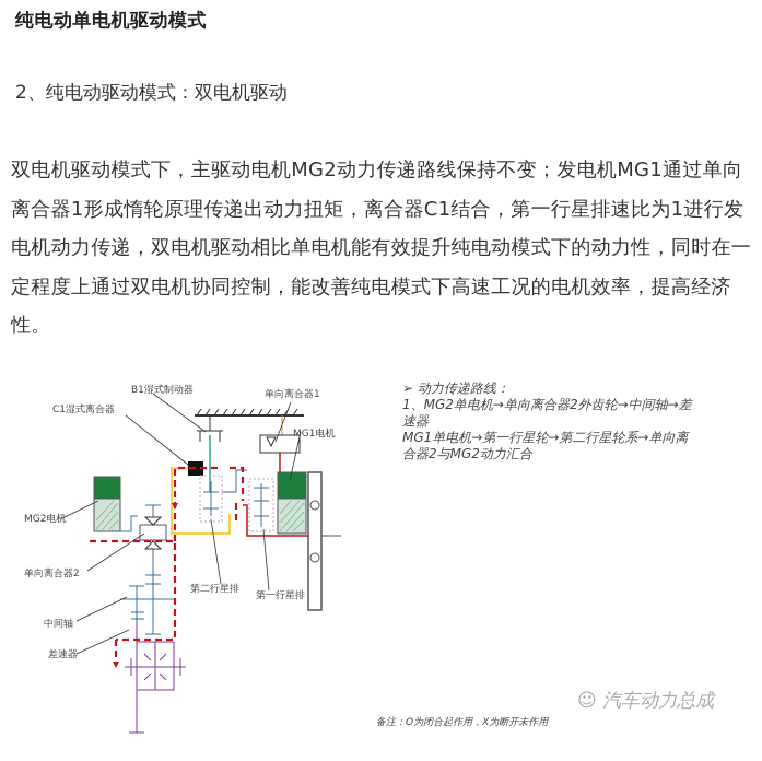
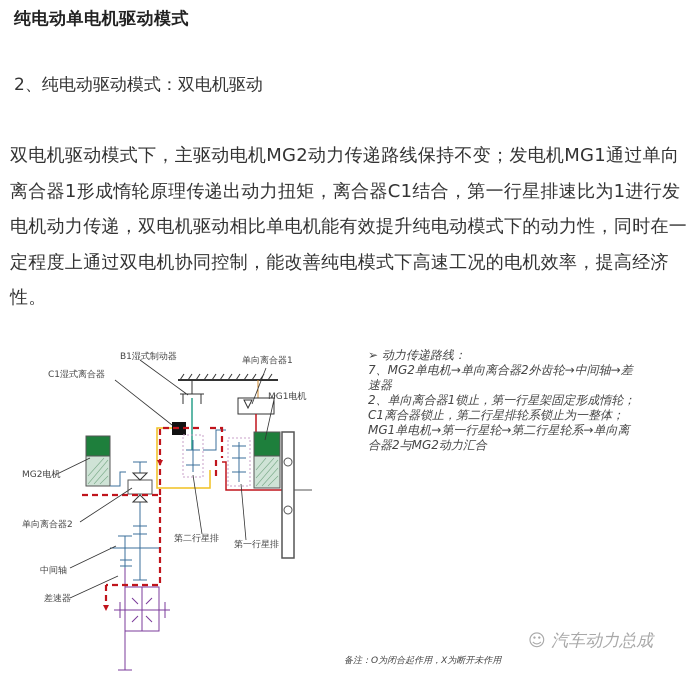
  纯电动单电机驱动模式
  2、纯电动驱动模式：双电机驱动
  双电机驱动模式下，主驱动电机MG2动力传递路线保持不变；发电机MG1通过单向离合器1形成惰轮原理传递出动力扭矩，离合器C1结合，第一行星排速比为1进行发电机动力传递，双电机驱动相比单电机能有效提升纯电动模式下的动力性，同时在一定程度上通过双电机协同控制，能改善纯电模式下高速工况的电机效率，提高经济性。
  B1湿式制动器
  C1湿式离合器
  单向离合器1
  MG1电机
  MG2电机
  单向离合器2
  第二行星排
  第一行星排
  中间轴
  差速器
  ➢ 动力传递路线：
- 1、MG2单电机→单向离合器2外齿轮→中间轴→差
+ 7、MG2单电机→单向离合器2外齿轮→中间轴→差
  速器
+ 2、单向离合器1锁止，第一行星架固定形成惰轮；
+ C1离合器锁止，第二行星排轮系锁止为一整体；
  MG1单电机→第一行星轮→第二行星轮系→单向离
  合器2与MG2动力汇合
  ☺ 汽车动力总成
  备注：O为闭合起作用，X为断开未作用
